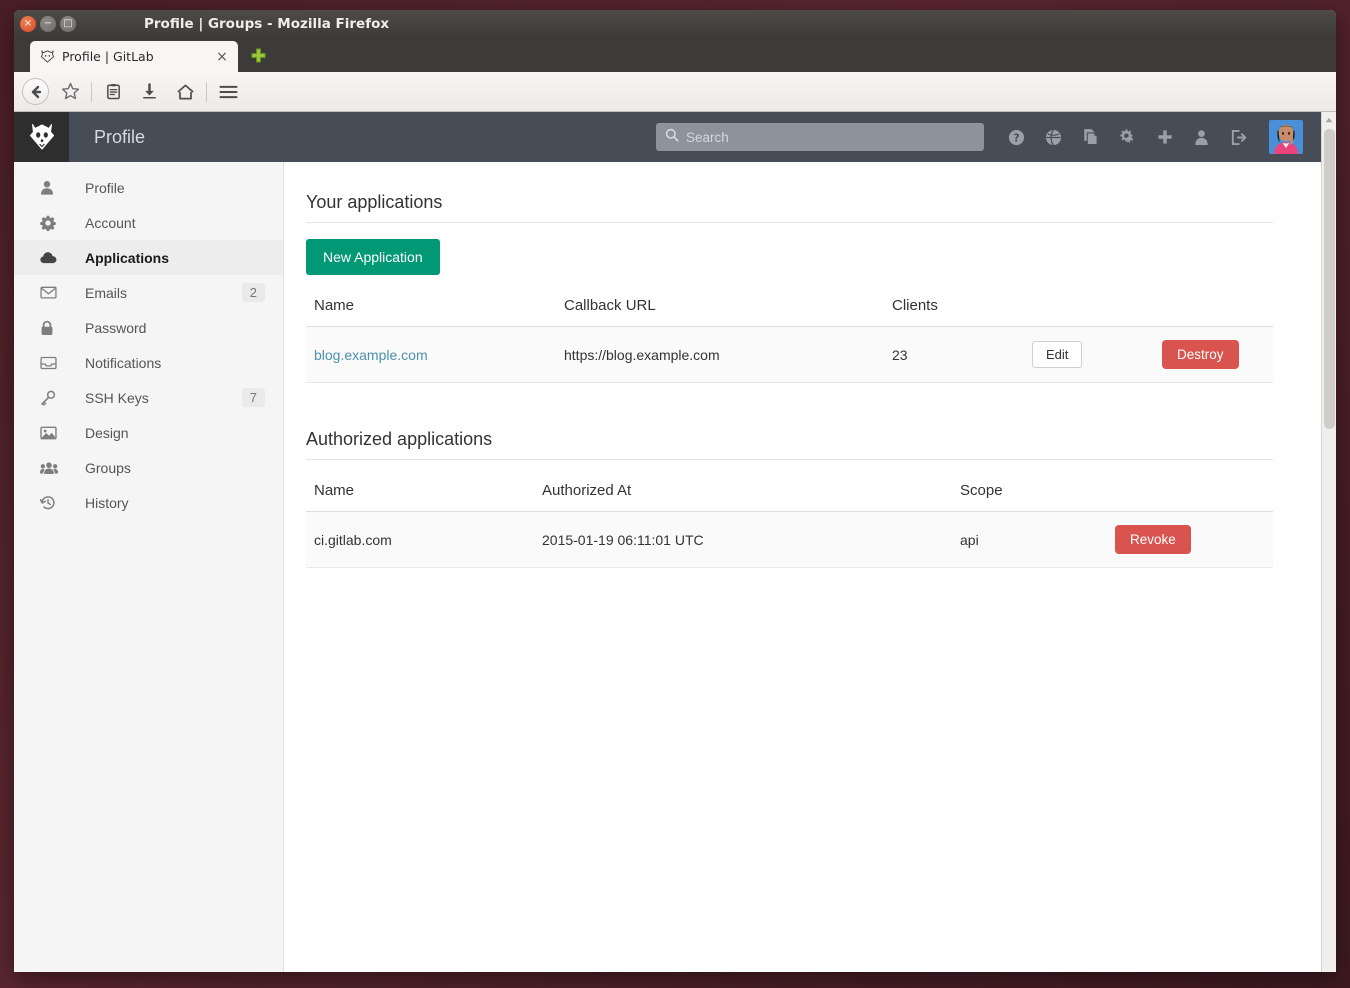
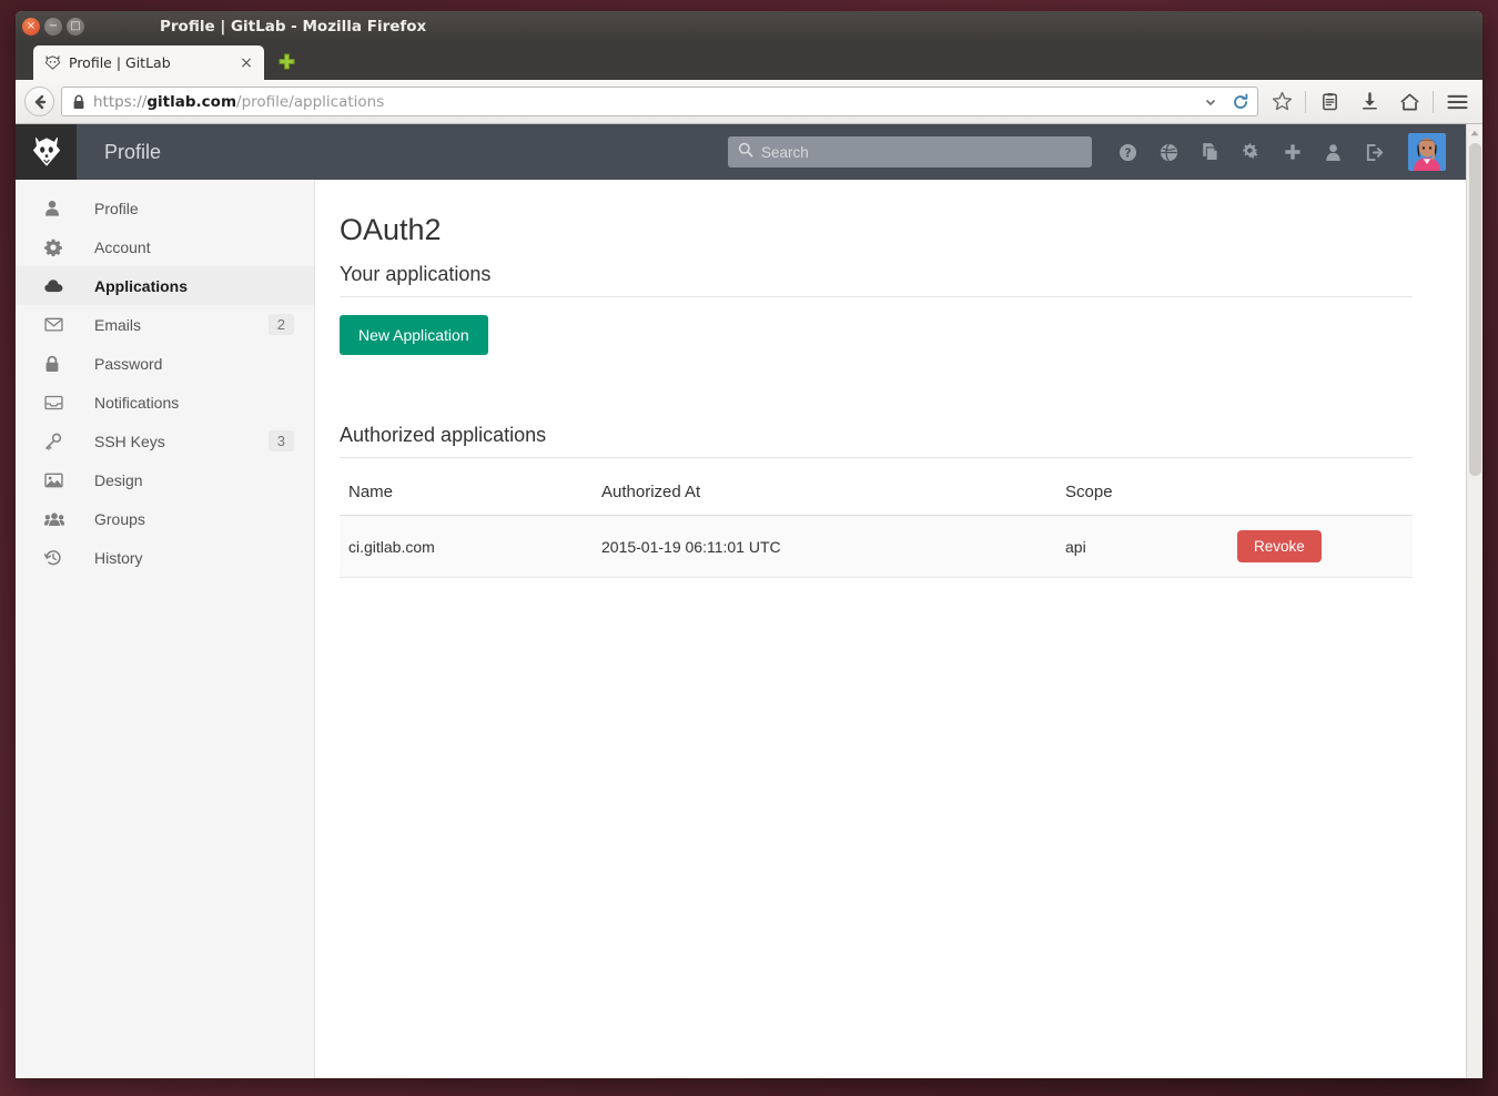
  ×
  −
  □
- Profile | Groups - Mozilla Firefox
+ Profile | GitLab - Mozilla Firefox
  Profile | GitLab
  ×
+ https://gitlab.com/profile/applications
  Profile
  Search
  ?
  Profile
  Account
  Applications
  Emails
  2
  Password
  Notifications
  SSH Keys
- 7
+ 3
  Design
  Groups
  History
+ OAuth2
  Your applications
  New Application
- Name	Callback URL	Clients
- blog.example.com	https://blog.example.com	23	Edit	Destroy
  Authorized applications
  Name	Authorized At	Scope
  ci.gitlab.com	2015-01-19 06:11:01 UTC	api	Revoke
